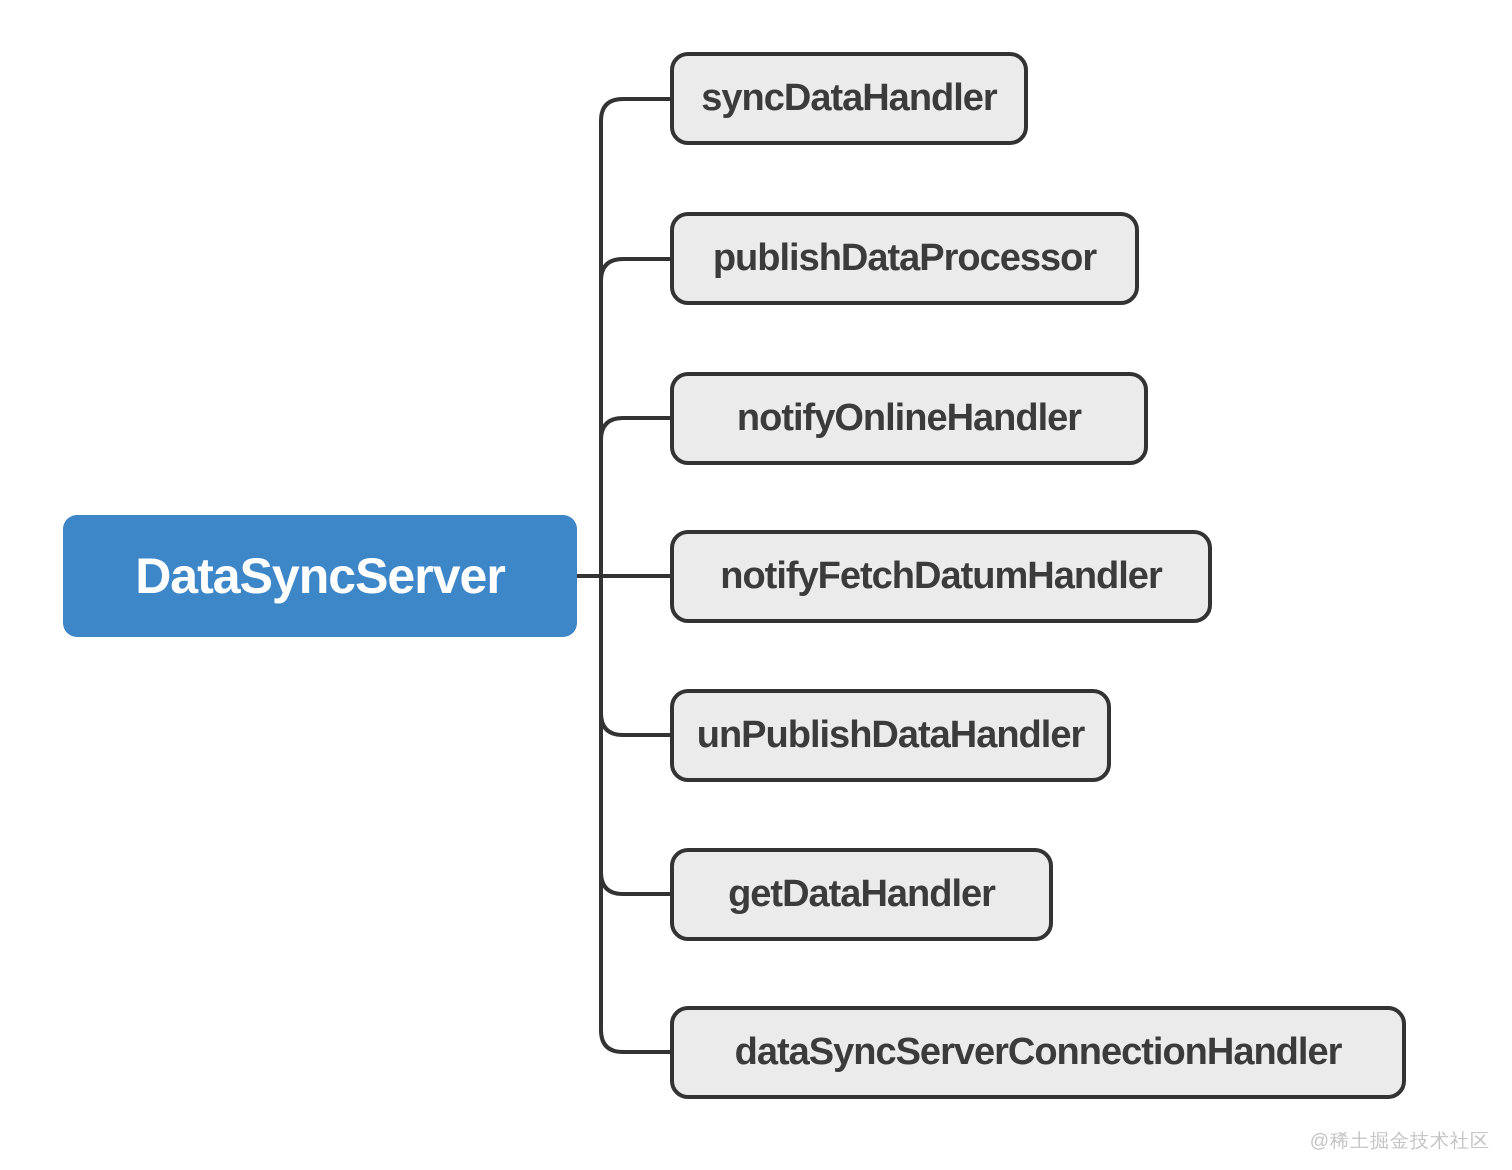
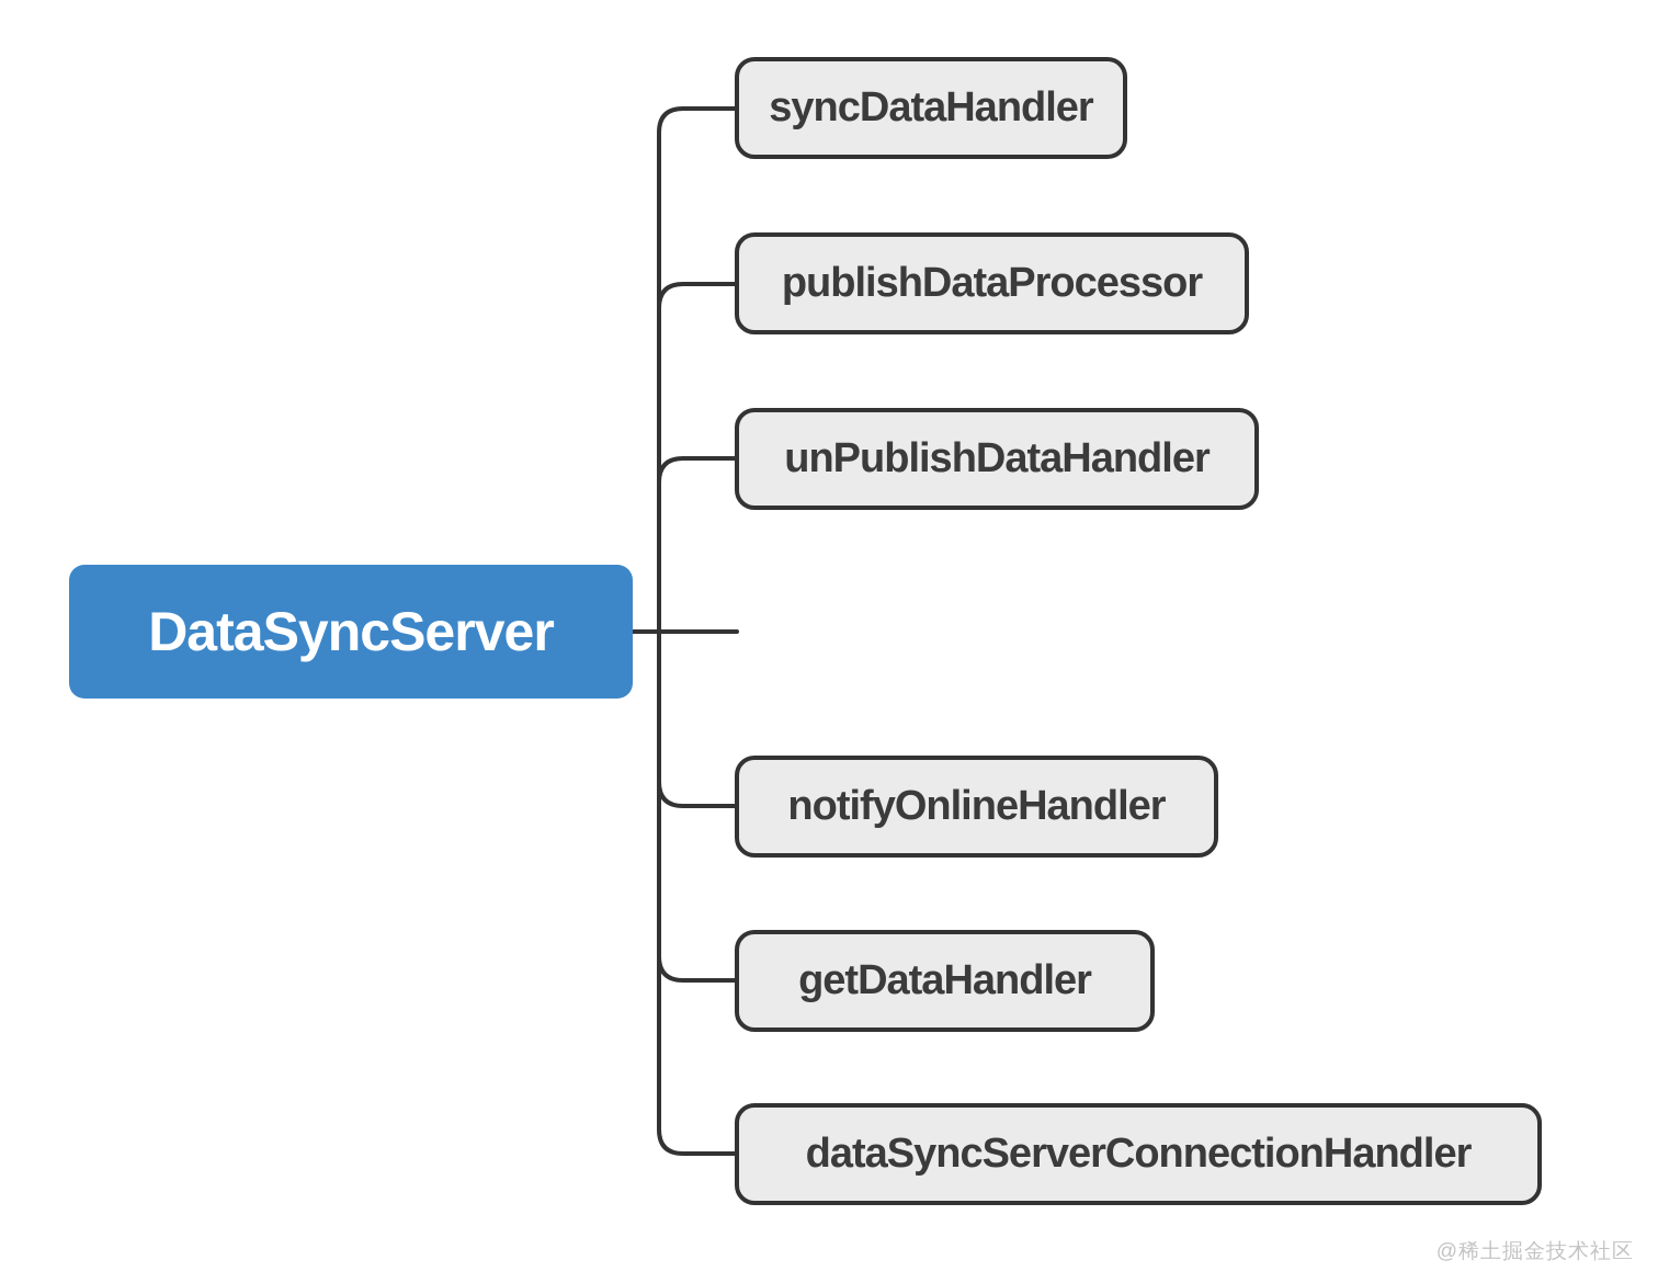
  DataSyncServer
  syncDataHandler
  publishDataProcessor
- notifyOnlineHandler
+ unPublishDataHandler
- notifyFetchDatumHandler
- unPublishDataHandler
+ notifyOnlineHandler
  getDataHandler
  dataSyncServerConnectionHandler
  @稀土掘金技术社区
